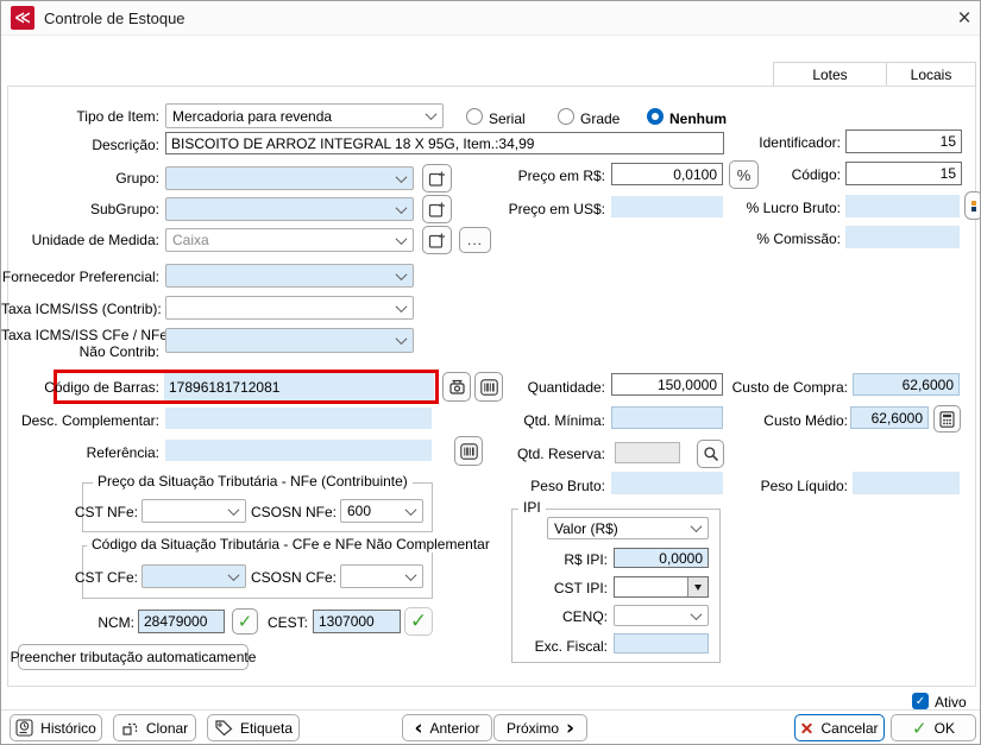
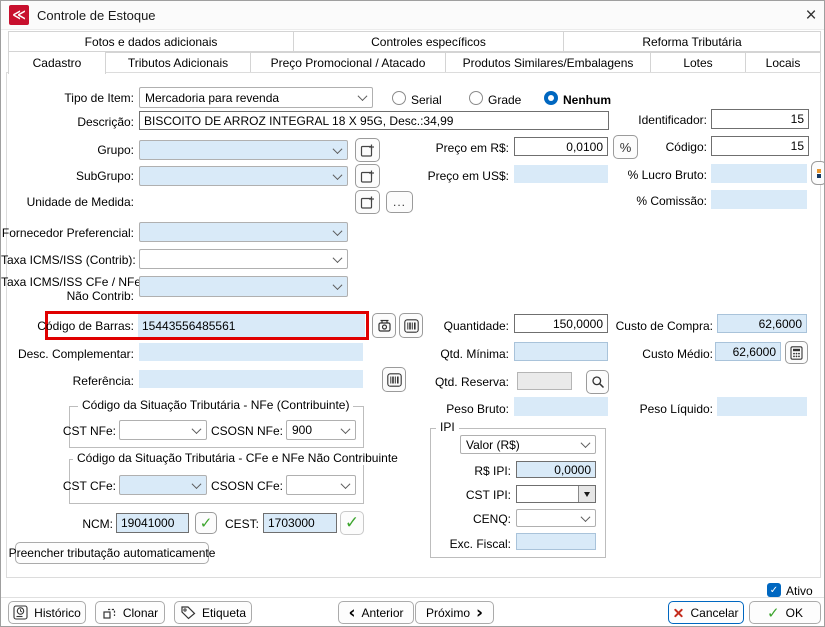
  ≪
  Controle de Estoque
  ×
+ Fotos e dados adicionais
+ Controles específicos
+ Reforma Tributária
+ Cadastro
+ Tributos Adicionais
+ Preço Promocional / Atacado
+ Produtos Similares/Embalagens
  Lotes
  Locais
  Tipo de Item:
  Mercadoria para revenda
  Serial
  Grade
  Nenhum
  Descrição:
- BISCOITO DE ARROZ INTEGRAL 18 X 95G, Item.:34,99
+ BISCOITO DE ARROZ INTEGRAL 18 X 95G, Desc.:34,99
  Identificador:
  15
  Grupo:
  Preço em R$:
  0,0100
  %
  Código:
  15
  SubGrupo:
  Preço em US$:
  % Lucro Bruto:
  Unidade de Medida:
- Caixa
  ...
  % Comissão:
  Fornecedor Preferencial:
  Taxa ICMS/ISS (Contrib):
  Taxa ICMS/ISS CFe / NFe
  Não Contrib:
  Código de Barras:
- 17896181712081
+ 15443556485561
  Desc. Complementar:
  Referência:
  Quantidade:
  150,0000
  Custo de Compra:
  62,6000
  Qtd. Mínima:
  Custo Médio:
  62,6000
  Qtd. Reserva:
  Peso Bruto:
  Peso Líquido:
- Preço da Situação Tributária - NFe (Contribuinte)
+ Código da Situação Tributária - NFe (Contribuinte)
  CST NFe:
  CSOSN NFe:
- 600
+ 900
- Código da Situação Tributária - CFe e NFe Não Complementar
+ Código da Situação Tributária - CFe e NFe Não Contribuinte
  CST CFe:
  CSOSN CFe:
  NCM:
- 28479000
+ 19041000
  ✓
  CEST:
- 1307000
+ 1703000
  ✓
  Preencher tributação automaticamente
  IPI
  Valor (R$)
  R$ IPI:
  0,0000
  CST IPI:
  CENQ:
  Exc. Fiscal:
  ✓
  Ativo
  Histórico
  Clonar
  Etiqueta
  ‹
  Anterior
  Próximo
  ›
  Cancelar
  ✓
  OK
